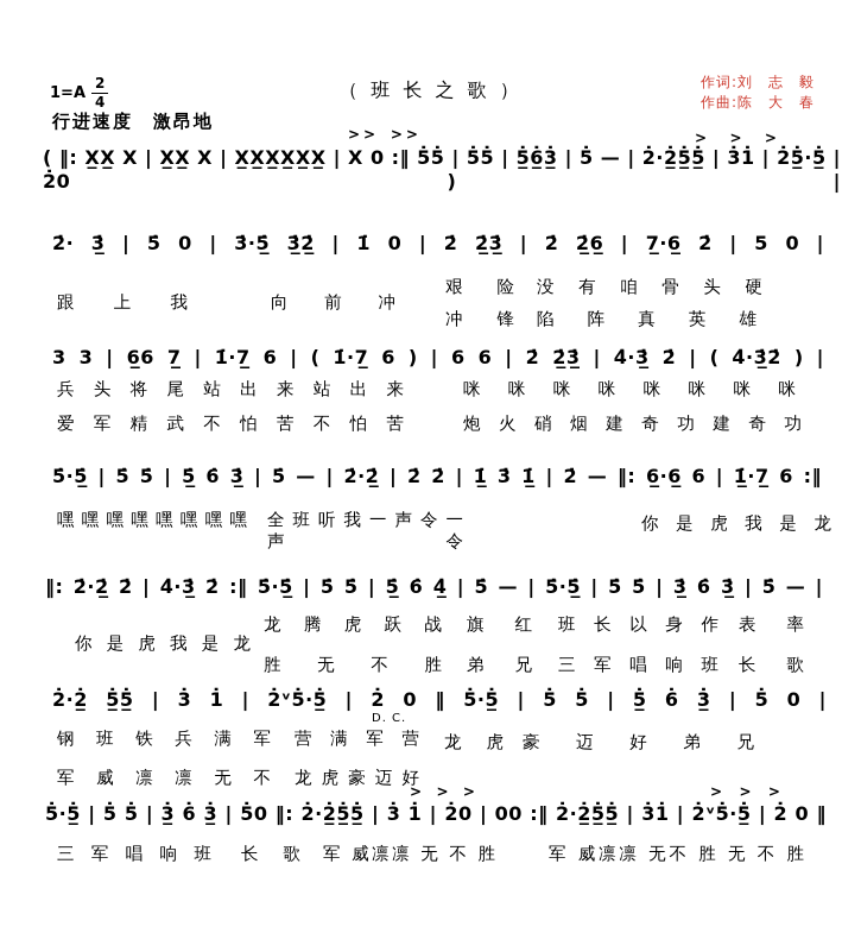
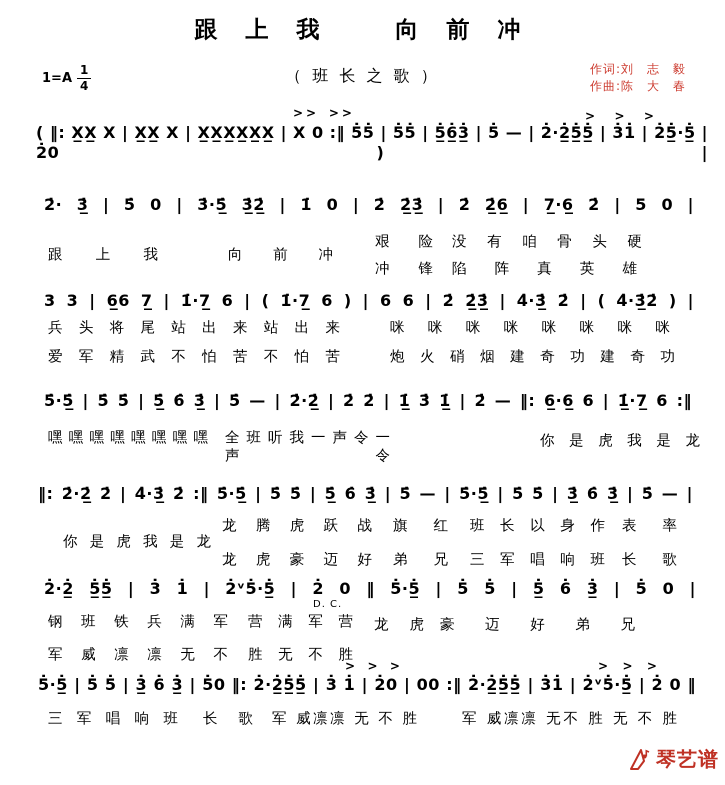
+ 跟 上 我 向 前 冲
  1=A
- 2
+ 1
  4
  （ 班 长 之 歌 ）
  作词:刘 志 毅
  作曲:陈 大 春
- 行进速度 激昂地
  ( ‖: X̲X̲ X | X̲X̲ X | X̲X̲X̲X̲X̲X̲ | X 0 :‖ 5̇5̇ | 5̇5̇ | 5̲̇6̲̇3̲̇ | 5̇ — | 2̇·2̲̇5̲̇5̲̇ | 3̇1̇ | 2̇5̲̇·5̲̇ | 2̇0 ) |
  >> >>
  > > >
  2̇· 3̲̇ | 5̇ 0 | 3̇·5̲̇ 3̲̇2̲̇ | 1̇ 0 | 2̇ 2̲̇3̲̇ | 2̇ 2̲̇6̲ | 7̲·6̲ 2̇ | 5 0 |
  跟 上 我
  向 前 冲
  艰 险
  没 有 咱 骨 头 硬
  冲 锋
  陷 阵 真 英 雄
  3 3 | 6̲6 7̲ | 1̇·7̲ 6 | ( 1̇·7̲ 6 ) | 6 6 | 2̇ 2̲̇3̲̇ | 4̇·3̲̇ 2̇ | ( 4̇·3̲̇2̇ ) |
  兵 头 将 尾 站 出 来 站 出 来
  咪 咪 咪 咪 咪 咪 咪 咪
  爱 军 精 武 不 怕 苦 不 怕 苦
  炮 火 硝 烟 建 奇 功 建 奇 功
  5̇·5̲̇ | 5̇ 5̇ | 5̲̇ 6̇ 3̲̇ | 5̇ — | 2̇·2̲̇ | 2̇ 2̇ | 1̲̇ 3̇ 1̲̇ | 2̇ — ‖: 6̲·6̲ 6 | 1̲̇·7̲ 6 :‖
  嘿 嘿 嘿 嘿 嘿 嘿 嘿 嘿
  全 班 听 我 一 声 令 一 声 令
  你 是 虎 我 是 龙
- ‖: 2̇·2̲̇ 2̇ | 4̇·3̲̇ 2̇ :‖ 5̇·5̲̇ | 5̇ 5̇ | 5̲̇ 6̇ 4̲̇ | 5̇ — | 5̇·5̲̇ | 5̇ 5̇ | 3̲̇ 6̇ 3̲̇ | 5̇ — |
+ ‖: 2̇·2̲̇ 2̇ | 4̇·3̲̇ 2̇ :‖ 5̇·5̲̇ | 5̇ 5̇ | 5̲̇ 6̇ 3̲̇ | 5̇ — | 5̇·5̲̇ | 5̇ 5̇ | 3̲̇ 6̇ 3̲̇ | 5̇ — |
  龙 腾 虎 跃 战
  旗 红
  班 长 以 身 作
  表 率
  你 是 虎 我 是 龙
- 胜 无 不 胜
+ 龙 虎 豪 迈 好
  弟 兄
  三 军 唱 响 班
  长 歌
  2̇·2̲̇ 5̲̇5̲̇ | 3̇ 1̇ | 2̇ᵛ5̇·5̲̇ | 2̇ 0 ‖ 5̇·5̲̇ | 5̇ 5̇ | 5̲̇ 6̇ 3̲̇ | 5̇ 0 |
  D. C.
  钢 班 铁 兵 满 军
  营 满 军 营
  龙 虎
  豪 迈 好 弟 兄
  军 威 凛 凛 无 不
- 龙 虎 豪 迈 好
+ 胜 无 不 胜
  5̇·5̲̇ | 5̇ 5̇ | 3̲̇ 6̇ 3̲̇ | 5̇0 ‖: 2̇·2̲̇5̲̇5̲̇ | 3̇ 1̇ | 2̇0 | 00 :‖ 2̇·2̲̇5̲̇5̲̇ | 3̇1̇ | 2̇ᵛ5̇·5̲̇ | 2̇ 0 ‖
  > > >
  > > >
  三 军 唱 响 班
  长 歌
  军 威凛凛 无 不 胜
  军 威凛凛 无不 胜 无 不 胜
+ 琴艺谱
